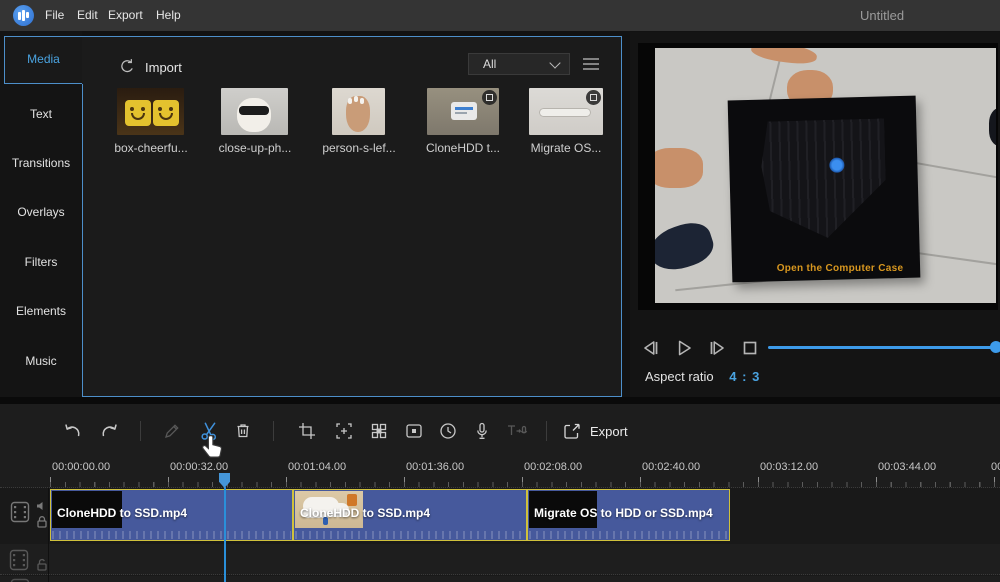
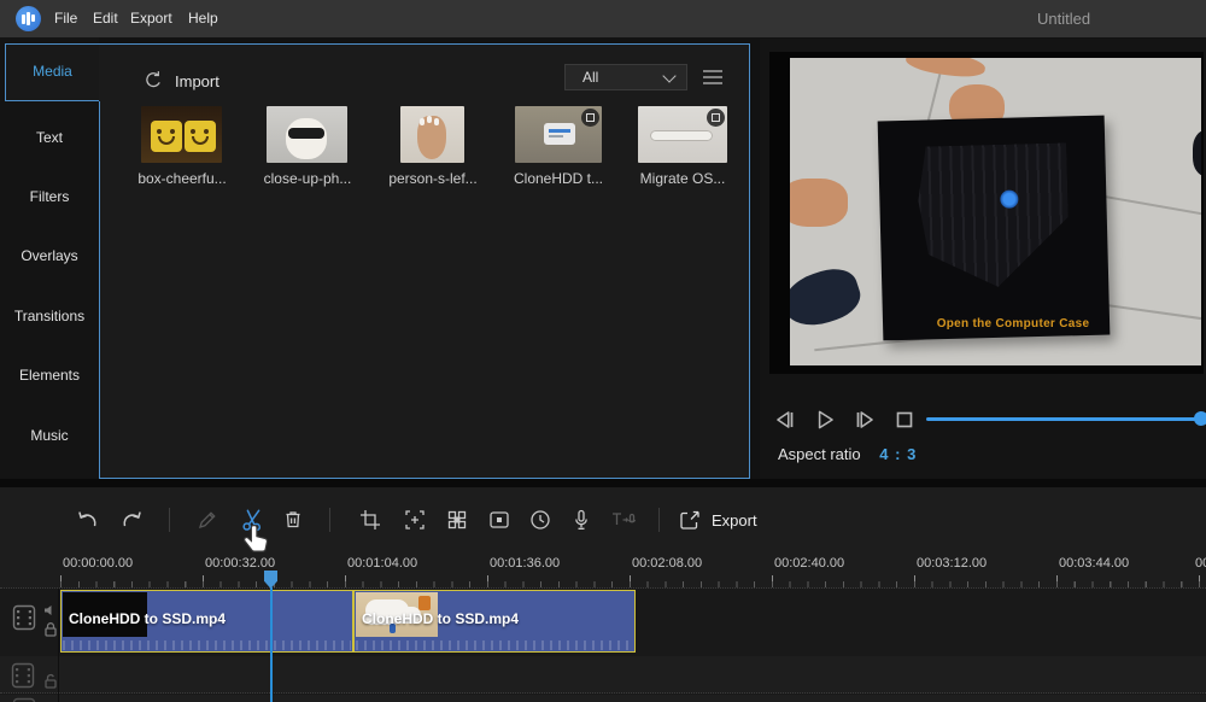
  File
  Edit
  Export
  Help
  Untitled
  Media
  Text
- Transitions
+ Filters
  Overlays
- Filters
+ Transitions
  Elements
  Music
  Import
  All
  box-cheerfu...
  close-up-ph...
  person-s-lef...
  CloneHDD t...
  Migrate OS...
  Open the Computer Case
  Aspect ratio 4 : 3
  Export
  00:00:00.00
  00:00:32.00
  00:01:04.00
  00:01:36.00
  00:02:08.00
  00:02:40.00
  00:03:12.00
  00:03:44.00
  CloneHDD to SSD.mp4
  CloneHDD to SSD.mp4
- Migrate OS to HDD or SSD.mp4
